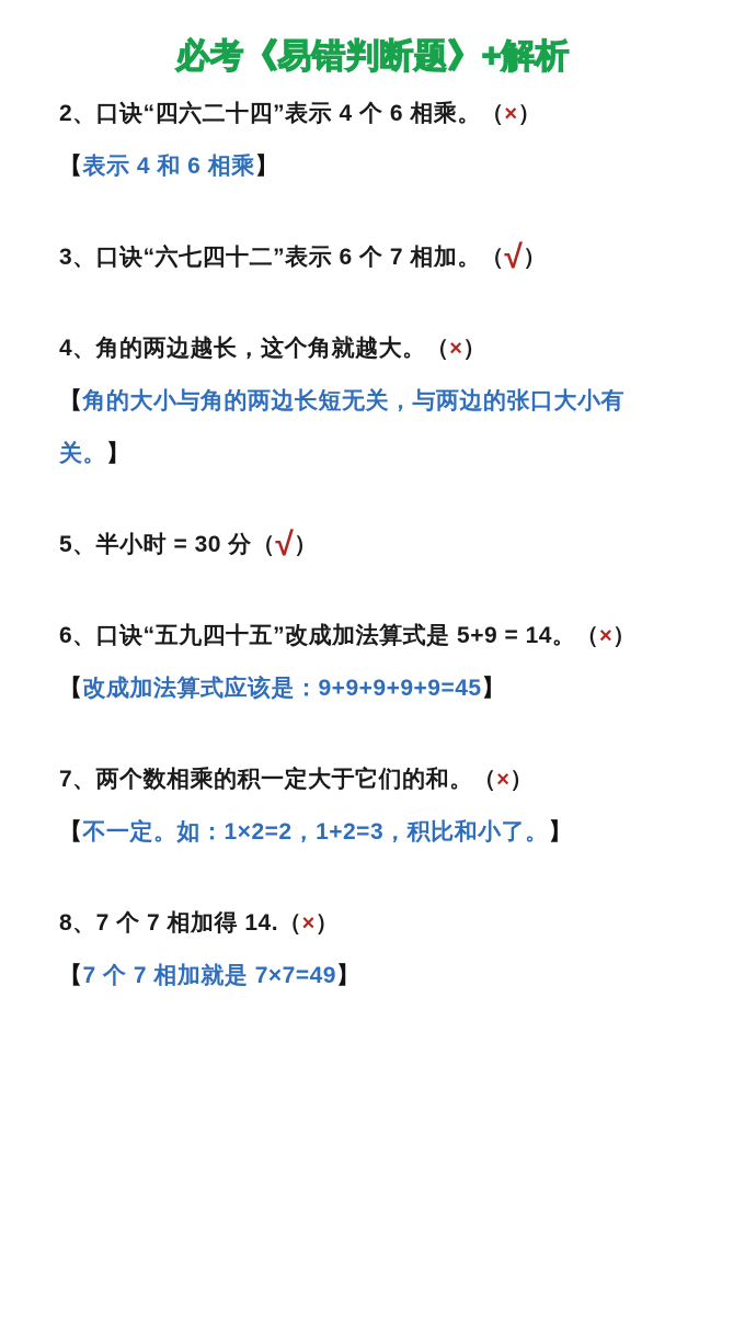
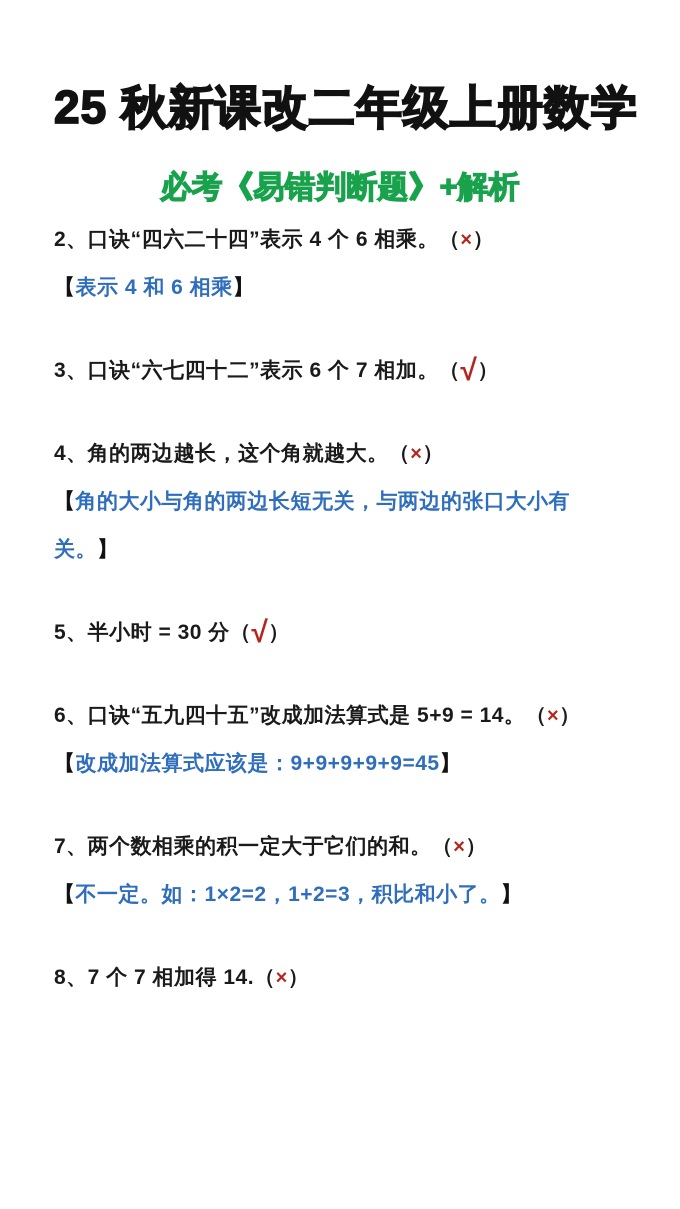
+ 25 秋新课改二年级上册数学
  必考《易错判断题》+解析
  2、口诀“四六二十四”表示 4 个 6 相乘。（×）
  【表示 4 和 6 相乘】
  3、口诀“六七四十二”表示 6 个 7 相加。（√）
  4、角的两边越长，这个角就越大。（×）
  【角的大小与角的两边长短无关，与两边的张口大小有关。】
  5、半小时 = 30 分（√）
  6、口诀“五九四十五”改成加法算式是 5+9 = 14。（×）
  【改成加法算式应该是：9+9+9+9+9=45】
  7、两个数相乘的积一定大于它们的和。（×）
  【不一定。如：1×2=2，1+2=3，积比和小了。】
  8、7 个 7 相加得 14.（×）
- 【7 个 7 相加就是 7×7=49】
